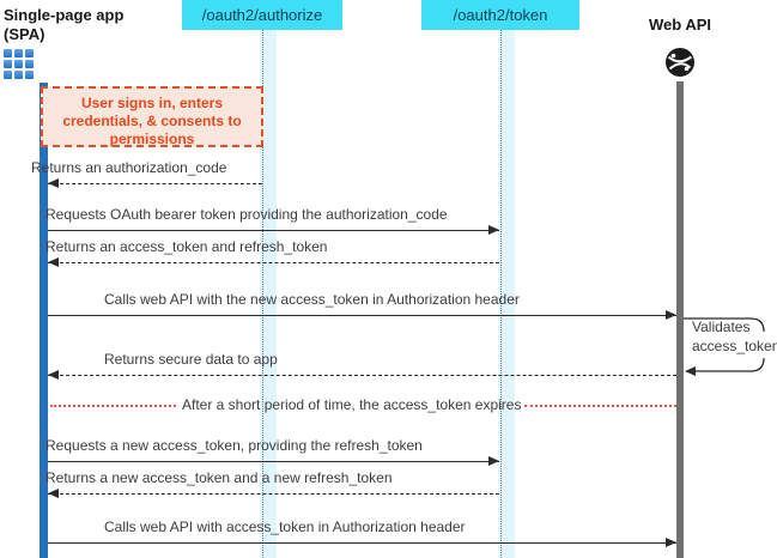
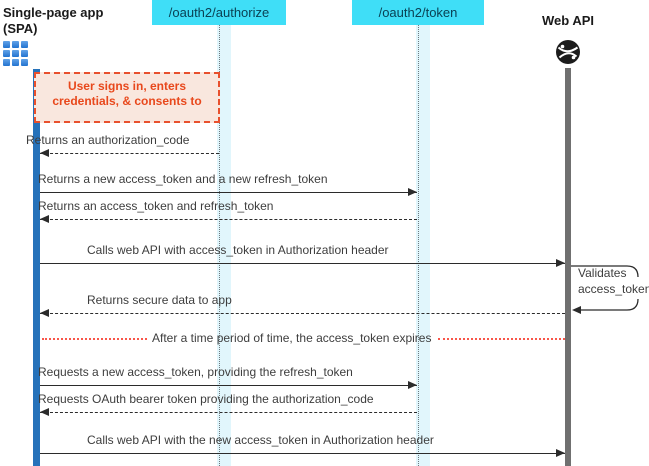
  Single-page app
  (SPA)
  /oauth2/authorize
  /oauth2/token
  Web API
  User signs in, enters
  credentials, & consents to
- permissions
  Returns an authorization_code
- Requests OAuth bearer token providing the authorization_code
+ Returns a new access_token and a new refresh_token
  Returns an access_token and refresh_token
- Calls web API with the new access_token in Authorization header
+ Calls web API with access_token in Authorization header
  Validates
  access_token
  Returns secure data to app
- After a short period of time, the access_token expires
+ After a time period of time, the access_token expires
  Requests a new access_token, providing the refresh_token
- Returns a new access_token and a new refresh_token
+ Requests OAuth bearer token providing the authorization_code
- Calls web API with access_token in Authorization header
+ Calls web API with the new access_token in Authorization header
